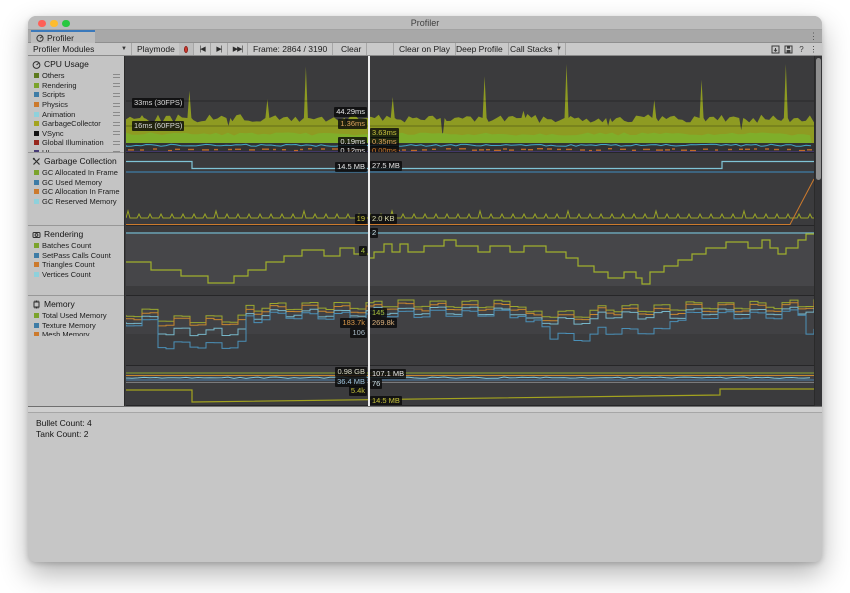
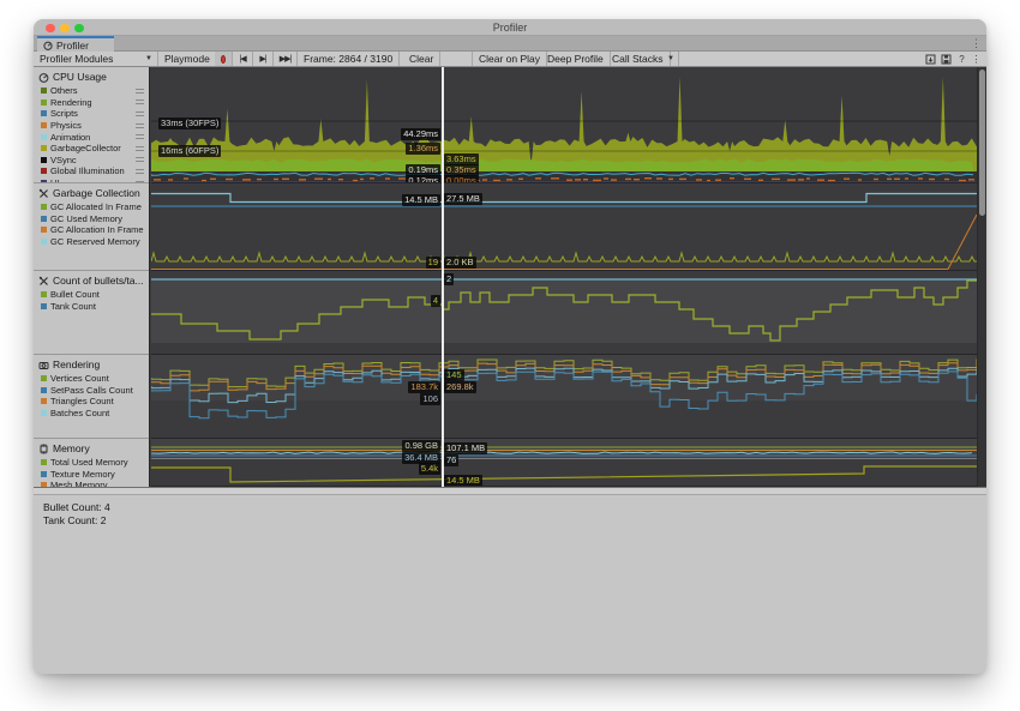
  Profiler
  Profiler
  ⋮
  Profiler Modules
  Playmode
  Frame: 2864 / 3190
  Clear
  Clear on Play
  Deep Profile
  Call Stacks
  ?
  ⋮
  CPU Usage
  Others
  Rendering
  Scripts
  Physics
  Animation
  GarbageCollector
  VSync
  Global Illumination
  Garbage Collection
  GC Allocated In Frame
  GC Used Memory
  GC Allocation In Frame
  GC Reserved Memory
+ Count of bullets/ta...
+ Bullet Count
+ Tank Count
  Rendering
- Batches Count
+ Vertices Count
  SetPass Calls Count
  Triangles Count
- Vertices Count
+ Batches Count
  Memory
  Total Used Memory
  Texture Memory
  Mesh Memory
  33ms (30FPS)
  16ms (60FPS)
  44.29ms
  1.36ms
  3.63ms
  0.19ms
  0.35ms
  0.12ms
  0.00ms
  14.5 MB
  27.5 MB
  19
  2.0 KB
  2
  4
  145
  183.7k
  269.8k
  106
  0.98 GB
  107.1 MB
  36.4 MB
  76
  5.4k
  14.5 MB
  Bullet Count: 4
  Tank Count: 2
